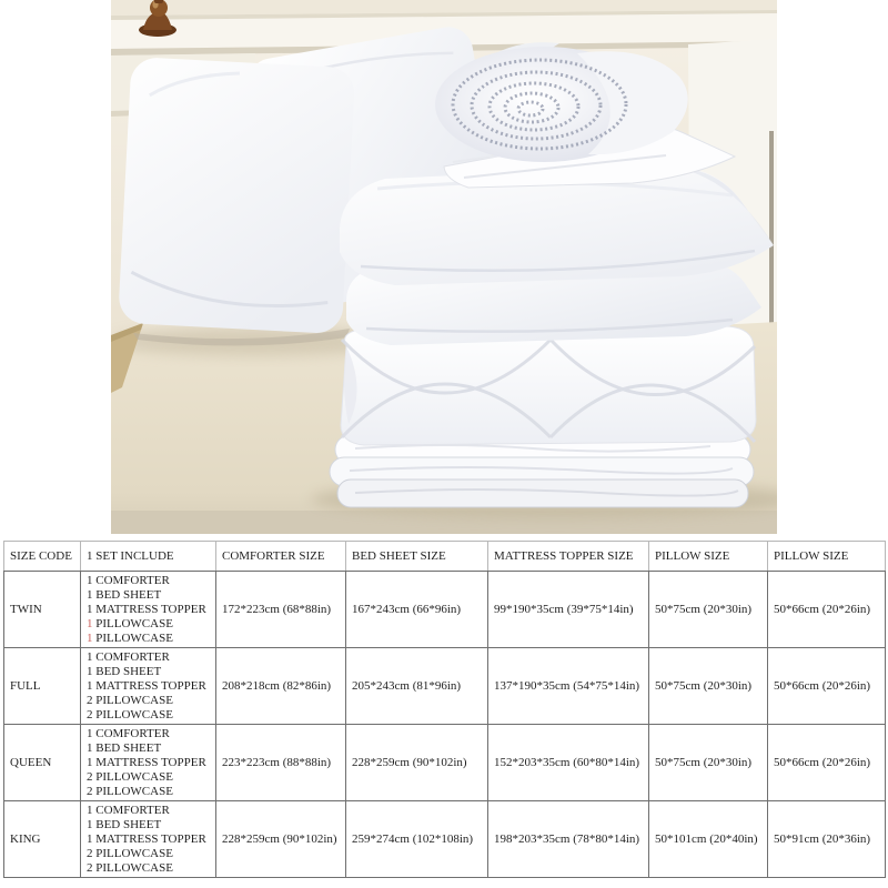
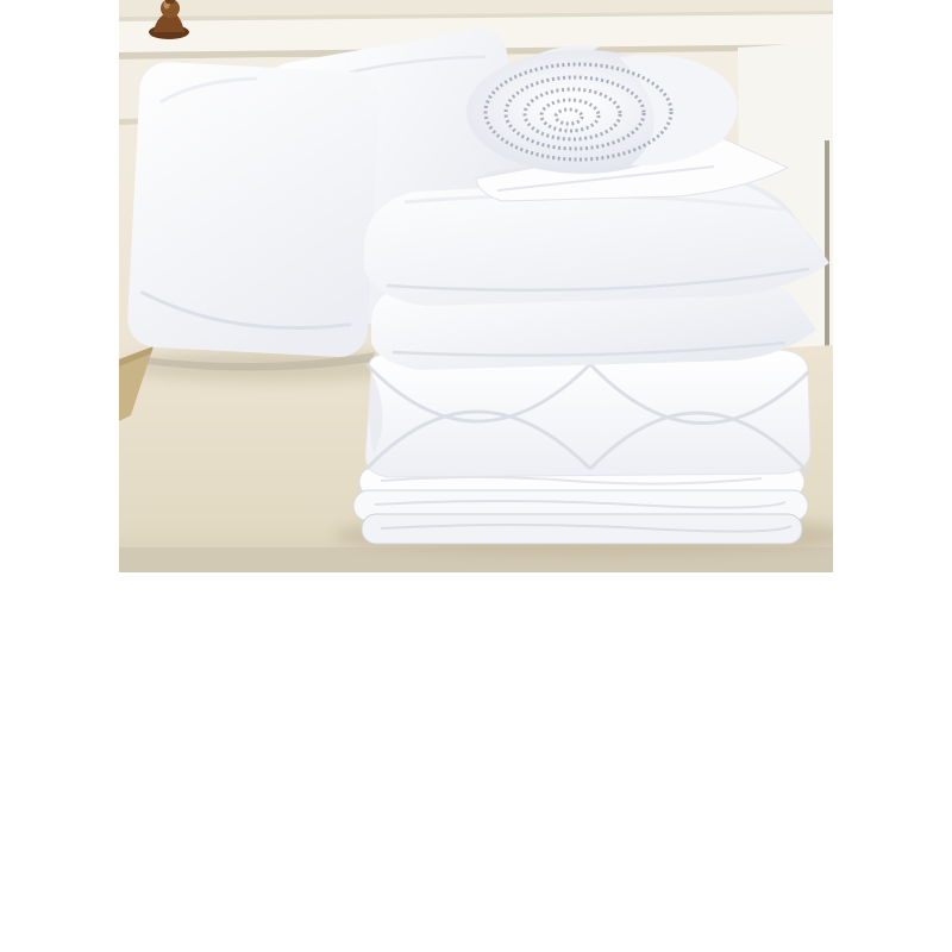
- SIZE CODE	1 SET INCLUDE	COMFORTER SIZE	BED SHEET SIZE	MATTRESS TOPPER SIZE	PILLOW SIZE	PILLOW SIZE
- TWIN	1 COMFORTER 1 BED SHEET 1 MATTRESS TOPPER 1 PILLOWCASE 1 PILLOWCASE	172*223cm (68*88in)	167*243cm (66*96in)	99*190*35cm (39*75*14in)	50*75cm (20*30in)	50*66cm (20*26in)
- FULL	1 COMFORTER 1 BED SHEET 1 MATTRESS TOPPER 2 PILLOWCASE 2 PILLOWCASE	208*218cm (82*86in)	205*243cm (81*96in)	137*190*35cm (54*75*14in)	50*75cm (20*30in)	50*66cm (20*26in)
- QUEEN	1 COMFORTER 1 BED SHEET 1 MATTRESS TOPPER 2 PILLOWCASE 2 PILLOWCASE	223*223cm (88*88in)	228*259cm (90*102in)	152*203*35cm (60*80*14in)	50*75cm (20*30in)	50*66cm (20*26in)
- KING	1 COMFORTER 1 BED SHEET 1 MATTRESS TOPPER 2 PILLOWCASE 2 PILLOWCASE	228*259cm (90*102in)	259*274cm (102*108in)	198*203*35cm (78*80*14in)	50*101cm (20*40in)	50*91cm (20*36in)
